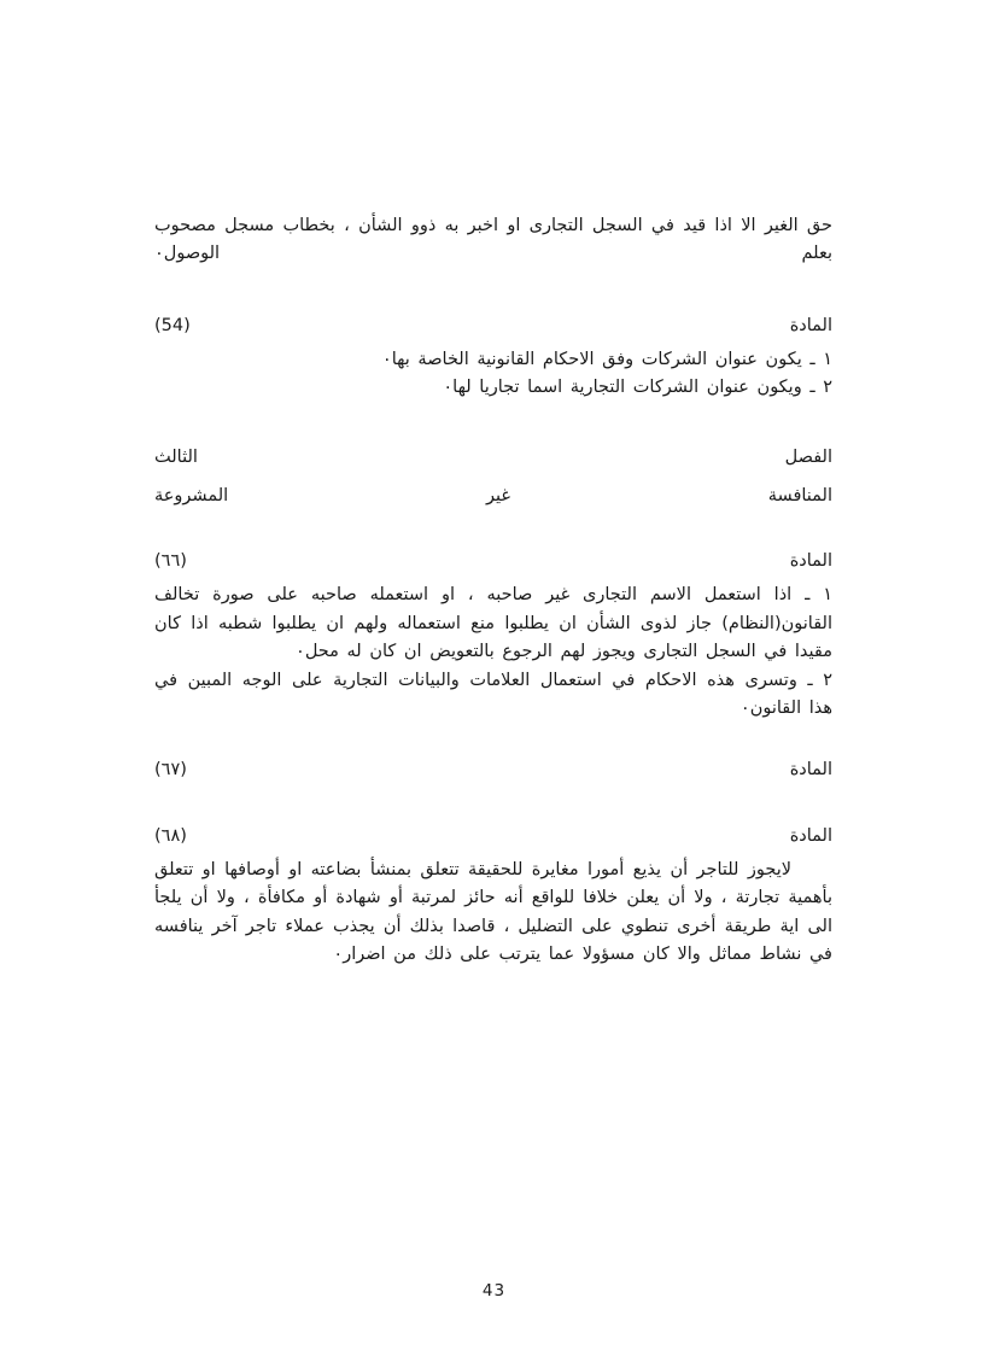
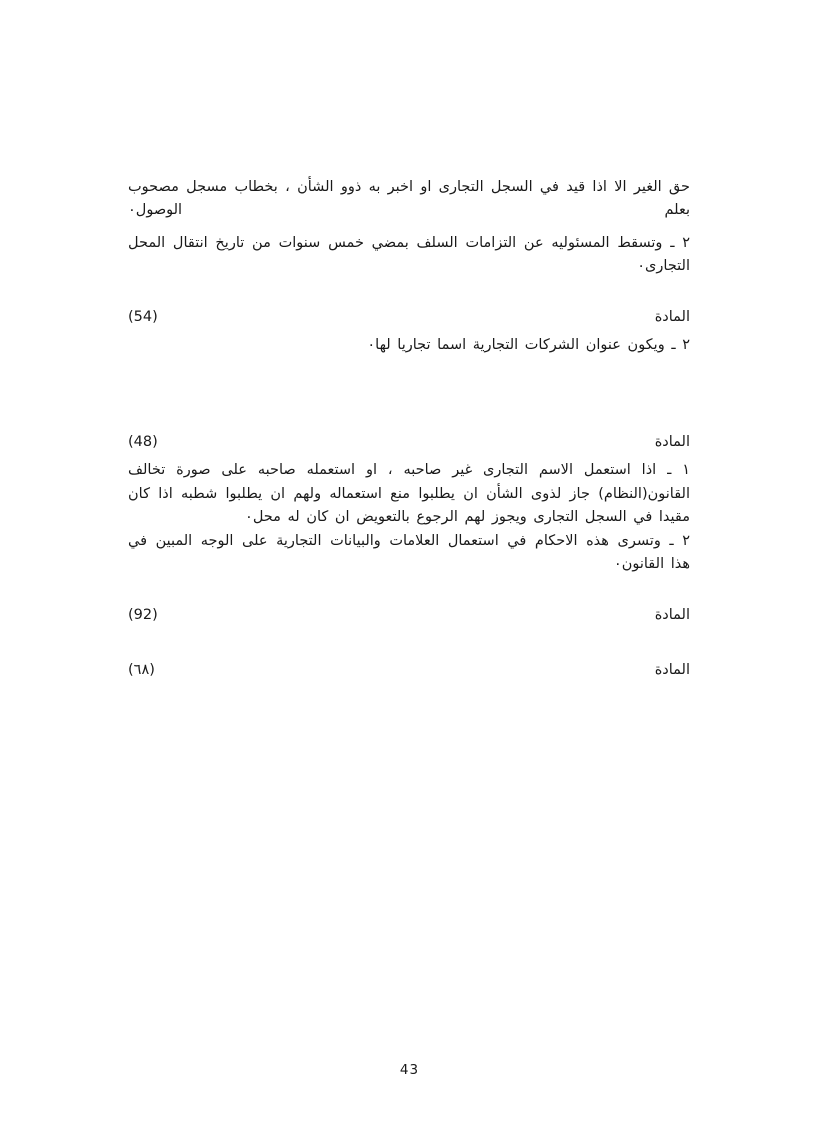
  حق الغير الا اذا قيد في السجل التجارى او اخبر به ذوو الشأن ، بخطاب مسجل مصحوب بعلم الوصول٠
+ ٢ ـ وتسقط المسئوليه عن التزامات السلف بمضي خمس سنوات من تاريخ انتقال المحل التجارى٠
  المادة (54)
- ١ ـ يكون عنوان الشركات وفق الاحكام القانونية الخاصة بها٠
  ٢ ـ ويكون عنوان الشركات التجارية اسما تجاريا لها٠
- الفصل الثالث
- المنافسة غير المشروعة
- المادة (٦٦)
+ المادة (48)
  ١ ـ اذا استعمل الاسم التجارى غير صاحبه ، او استعمله صاحبه على صورة تخالف القانون(النظام) جاز لذوى الشأن ان يطلبوا منع استعماله ولهم ان يطلبوا شطبه اذا كان مقيدا في السجل التجارى ويجوز لهم الرجوع بالتعويض ان كان له محل٠
  ٢ ـ وتسرى هذه الاحكام في استعمال العلامات والبيانات التجارية على الوجه المبين في هذا القانون٠
- المادة (٦٧)
+ المادة (92)
  المادة (٦٨)
- لايجوز للتاجر أن يذيع أمورا مغايرة للحقيقة تتعلق بمنشأ بضاعته او أوصافها او تتعلق بأهمية تجارتة ، ولا أن يعلن خلافا للواقع أنه حائز لمرتبة أو شهادة أو مكافأة ، ولا أن يلجأ الى اية طريقة أخرى تنطوي على التضليل ، قاصدا بذلك أن يجذب عملاء تاجر آخر ينافسه في نشاط مماثل والا كان مسؤولا عما يترتب على ذلك من اضرار٠
  43
